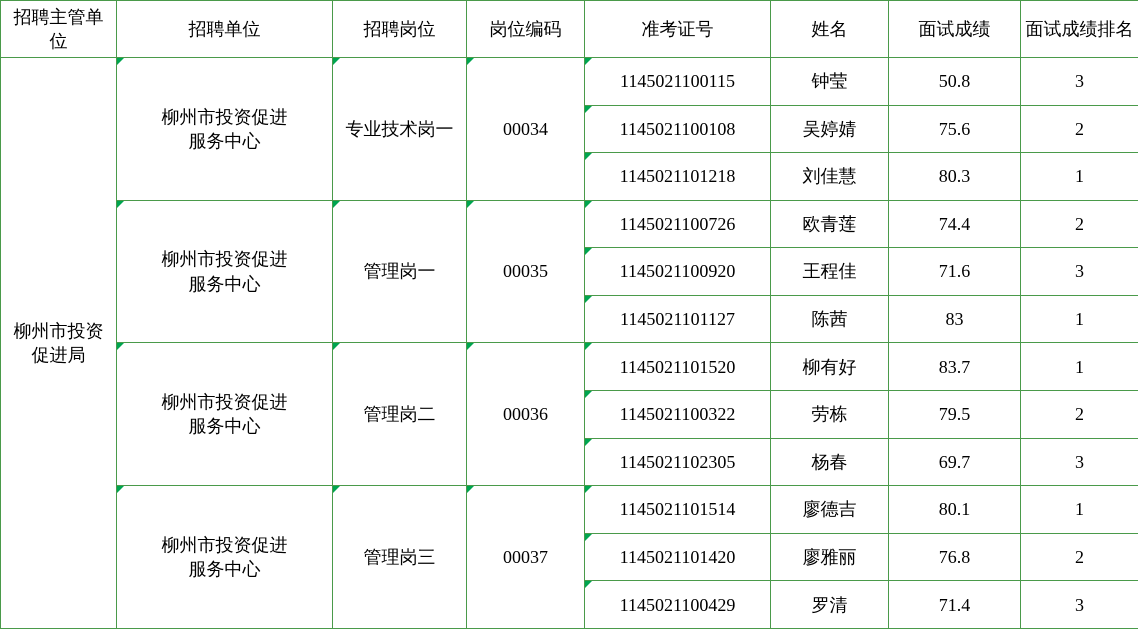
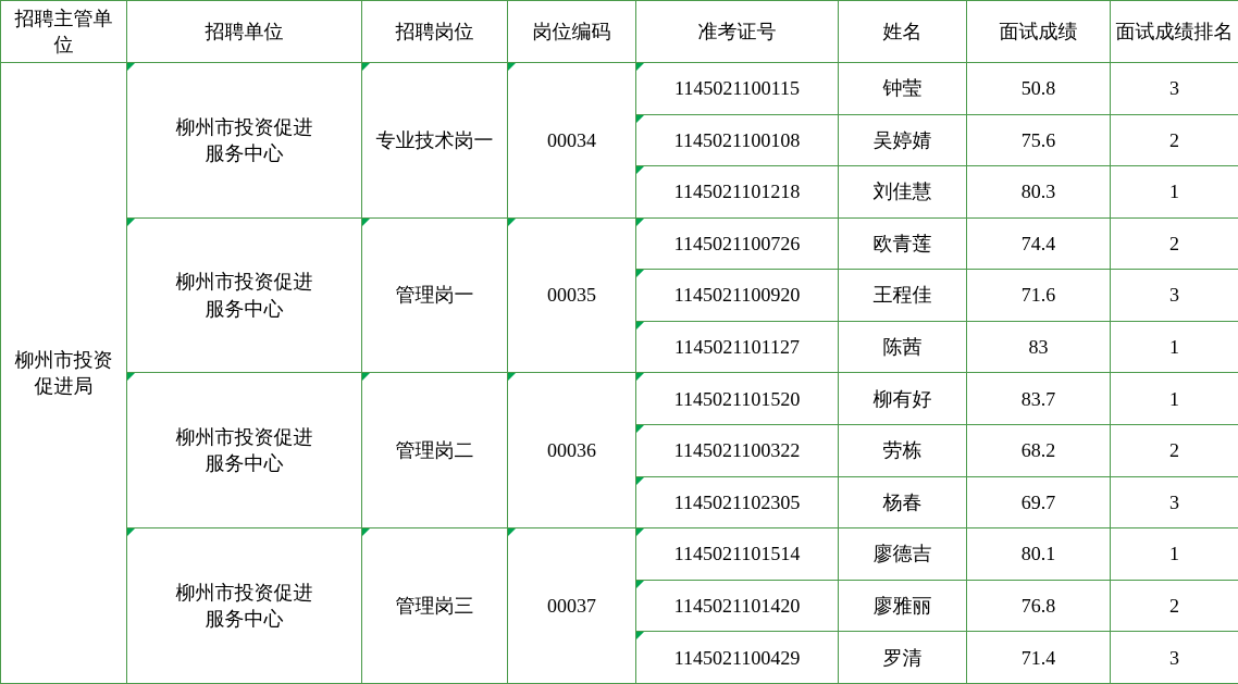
  招聘主管单位	招聘单位	招聘岗位	岗位编码	准考证号	姓名	面试成绩	面试成绩排名
  柳州市投资促进局	柳州市投资促进 服务中心	专业技术岗一	00034	1145021100115	钟莹	50.8	3
  1145021100108	吴婷婧	75.6	2
  1145021101218	刘佳慧	80.3	1
  柳州市投资促进 服务中心	管理岗一	00035	1145021100726	欧青莲	74.4	2
  1145021100920	王程佳	71.6	3
  1145021101127	陈茜	83	1
  柳州市投资促进 服务中心	管理岗二	00036	1145021101520	柳有好	83.7	1
- 1145021100322	劳栋	79.5	2
+ 1145021100322	劳栋	68.2	2
  1145021102305	杨春	69.7	3
  柳州市投资促进 服务中心	管理岗三	00037	1145021101514	廖德吉	80.1	1
  1145021101420	廖雅丽	76.8	2
  1145021100429	罗清	71.4	3
